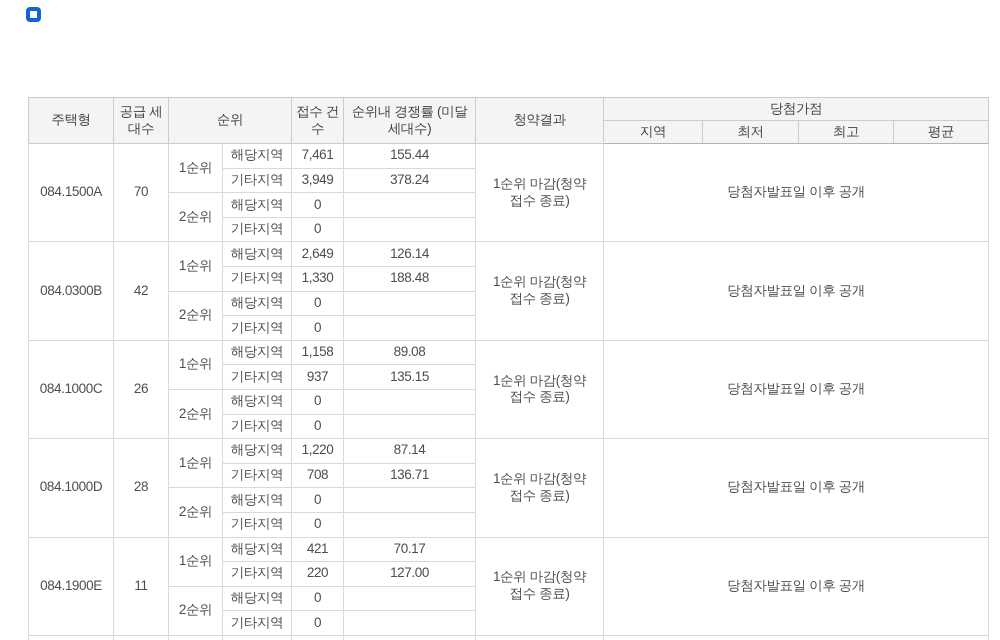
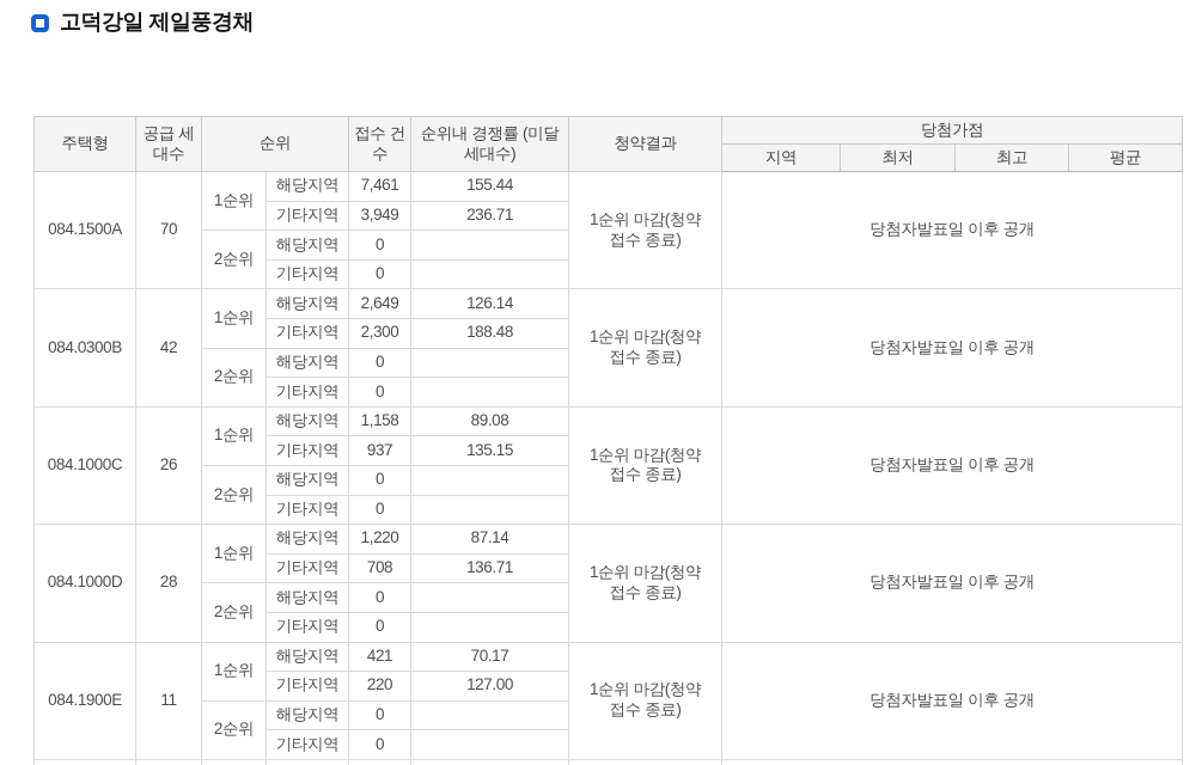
+ 고덕강일 제일풍경채
  주택형	공급 세대수	순위	접수 건수	순위내 경쟁률 (미달 세대수)	청약결과	당첨가점
  지역	최저	최고	평균
  084.1500A	70	1순위	해당지역	7,461	155.44	1순위 마감(청약 접수 종료)	당첨자발표일 이후 공개
- 기타지역	3,949	378.24
+ 기타지역	3,949	236.71
  2순위	해당지역	0
  기타지역	0
  084.0300B	42	1순위	해당지역	2,649	126.14	1순위 마감(청약 접수 종료)	당첨자발표일 이후 공개
- 기타지역	1,330	188.48
+ 기타지역	2,300	188.48
  2순위	해당지역	0
  기타지역	0
  084.1000C	26	1순위	해당지역	1,158	89.08	1순위 마감(청약 접수 종료)	당첨자발표일 이후 공개
  기타지역	937	135.15
  2순위	해당지역	0
  기타지역	0
  084.1000D	28	1순위	해당지역	1,220	87.14	1순위 마감(청약 접수 종료)	당첨자발표일 이후 공개
  기타지역	708	136.71
  2순위	해당지역	0
  기타지역	0
  084.1900E	11	1순위	해당지역	421	70.17	1순위 마감(청약 접수 종료)	당첨자발표일 이후 공개
  기타지역	220	127.00
  2순위	해당지역	0
  기타지역	0
